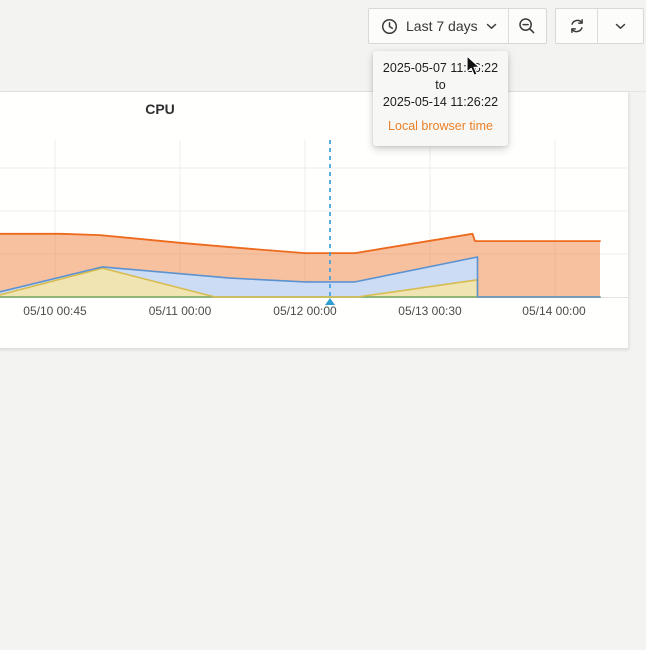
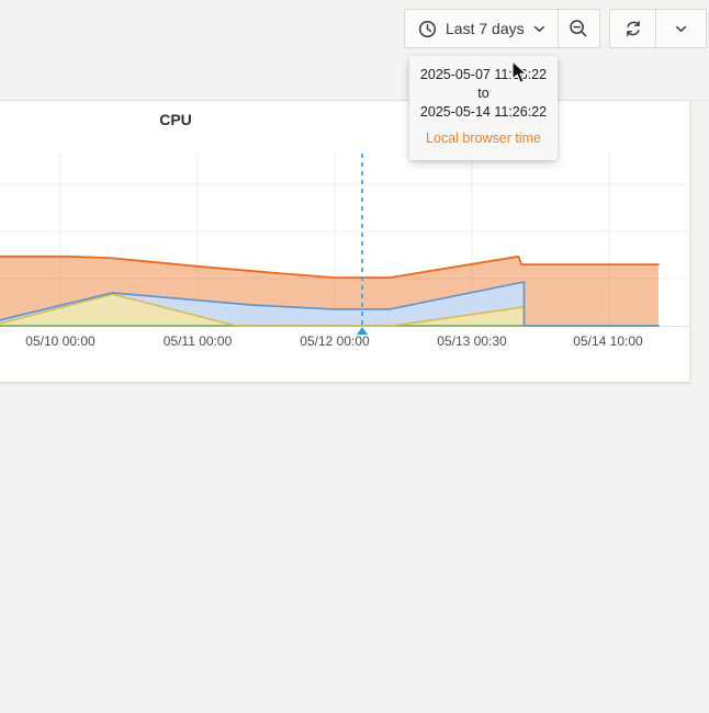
  Last 7 days
  2025-05-07 11:6:22
  to
  2025-05-14 11:26:22
  Local browser time
  CPU
- 05/10 00:45
+ 05/10 00:00
  05/11 00:00
  05/12 00:00
  05/13 00:30
- 05/14 00:00
+ 05/14 10:00
